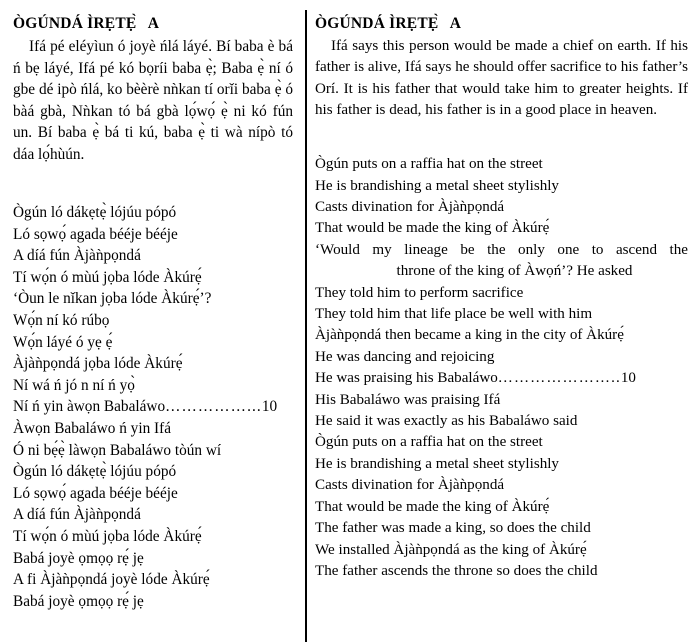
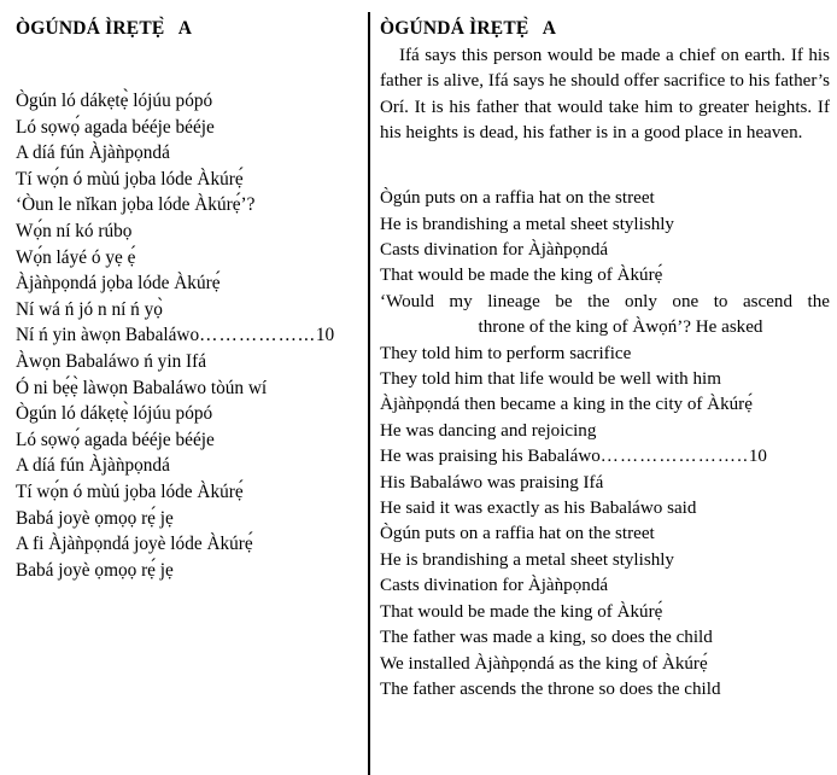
  ÒGÚNDÁ ÌRẸTẸ̀ A
- Ifá pé eléyìun ó joyè ńlá láyé. Bí baba è bá ń bẹ láyé, Ifá pé kó bọríi baba ẹ̀; Baba ẹ̀ ní ó gbe dé ipò ńlá, ko bèèrè nǹkan tí orǐi baba ẹ̀ ó bàá gbà, Nǹkan tó bá gbà lọ́wọ́ ẹ̀ ni kó fún un. Bí baba ẹ̀ bá ti kú, baba ẹ̀ ti wà nípò tó dáa lọ́hùún.
  Ògún ló dákẹtẹ̀ lójúu pópó
  Ló sọwọ́ agada bééje bééje
  A díá fún Àjàǹpọndá
  Tí wọ́n ó mùú jọba lóde Àkúrẹ́
  ‘Òun le nǐkan jọba lóde Àkúrẹ́’?
  Wọ́n ní kó rúbọ
  Wọ́n láyé ó yẹ ẹ́
  Àjàǹpọndá jọba lóde Àkúrẹ́
  Ní wá ń jó n ní ń yọ̀
  Ní ń yin àwọn Babaláwo……………...10
  Àwọn Babaláwo ń yin Ifá
  Ó ni bẹ́ẹ̀ làwọn Babaláwo tòún wí
  Ògún ló dákẹtẹ̀ lójúu pópó
  Ló sọwọ́ agada bééje bééje
  A díá fún Àjàǹpọndá
  Tí wọ́n ó mùú jọba lóde Àkúrẹ́
  Babá joyè ọmọọ rẹ́ jẹ
  A fi Àjàǹpọndá joyè lóde Àkúrẹ́
  Babá joyè ọmọọ rẹ́ jẹ
  ÒGÚNDÁ ÌRẸTẸ̀ A
- Ifá says this person would be made a chief on earth. If his father is alive, Ifá says he should offer sacrifice to his father’s Orí. It is his father that would take him to greater heights. If his father is dead, his father is in a good place in heaven.
+ Ifá says this person would be made a chief on earth. If his father is alive, Ifá says he should offer sacrifice to his father’s Orí. It is his father that would take him to greater heights. If his heights is dead, his father is in a good place in heaven.
  Ògún puts on a raffia hat on the street
  He is brandishing a metal sheet stylishly
  Casts divination for Àjàǹpọndá
  That would be made the king of Àkúrẹ́
  ‘Would my lineage be the only one to ascend the
  throne of the king of Àwọń’? He asked
  They told him to perform sacrifice
- They told him that life place be well with him
+ They told him that life would be well with him
  Àjàǹpọndá then became a king in the city of Àkúrẹ́
  He was dancing and rejoicing
  He was praising his Babaláwo …………………..10
  His Babaláwo was praising Ifá
  He said it was exactly as his Babaláwo said
  Ògún puts on a raffia hat on the street
  He is brandishing a metal sheet stylishly
  Casts divination for Àjàǹpọndá
  That would be made the king of Àkúrẹ́
  The father was made a king, so does the child
  We installed Àjàǹpọndá as the king of Àkúrẹ́
  The father ascends the throne so does the child
